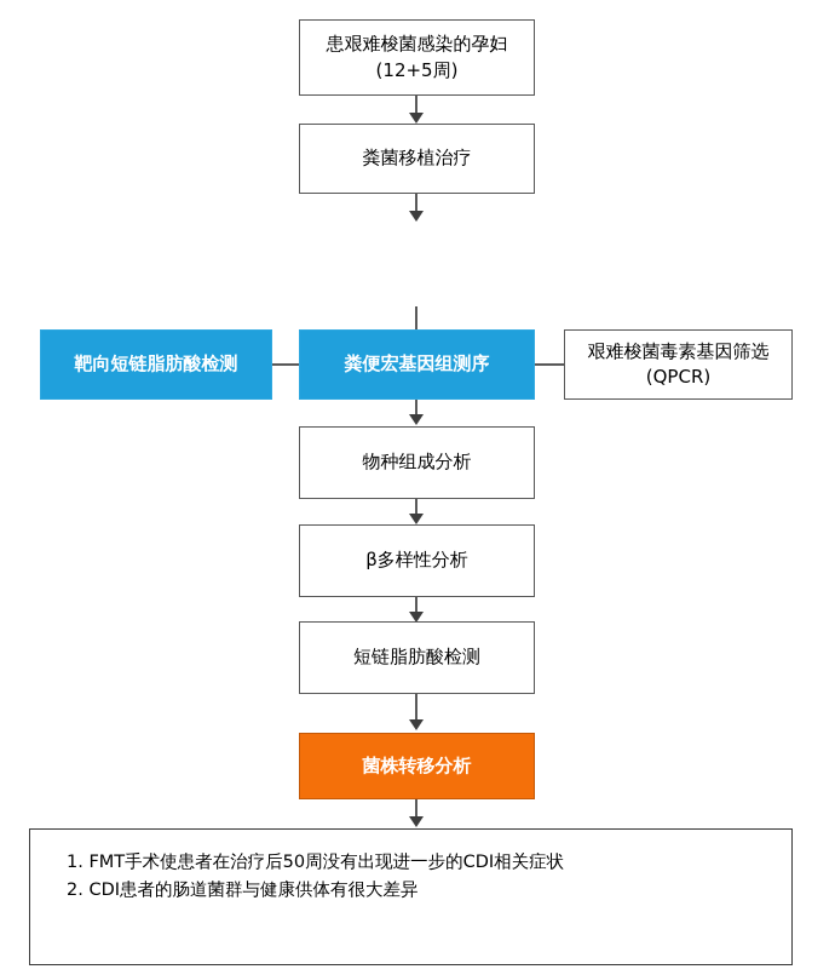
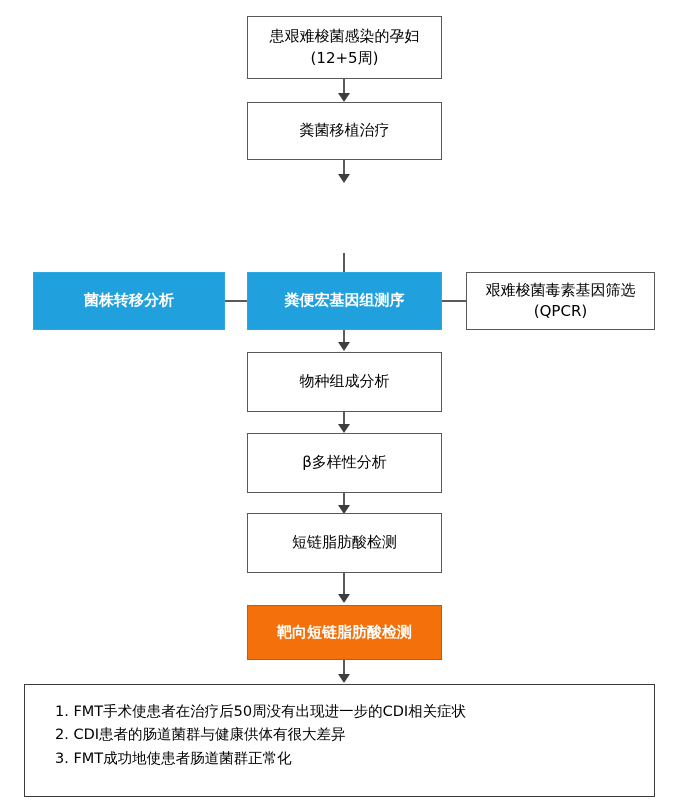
  患艰难梭菌感染的孕妇
  (12+5周)
  粪菌移植治疗
- 靶向短链脂肪酸检测
+ 菌株转移分析
  粪便宏基因组测序
  艰难梭菌毒素基因筛选
  (QPCR)
  物种组成分析
  β多样性分析
  短链脂肪酸检测
- 菌株转移分析
+ 靶向短链脂肪酸检测
  1. FMT手术使患者在治疗后50周没有出现进一步的CDI相关症状
  2. CDI患者的肠道菌群与健康供体有很大差异
+ 3. FMT成功地使患者肠道菌群正常化
